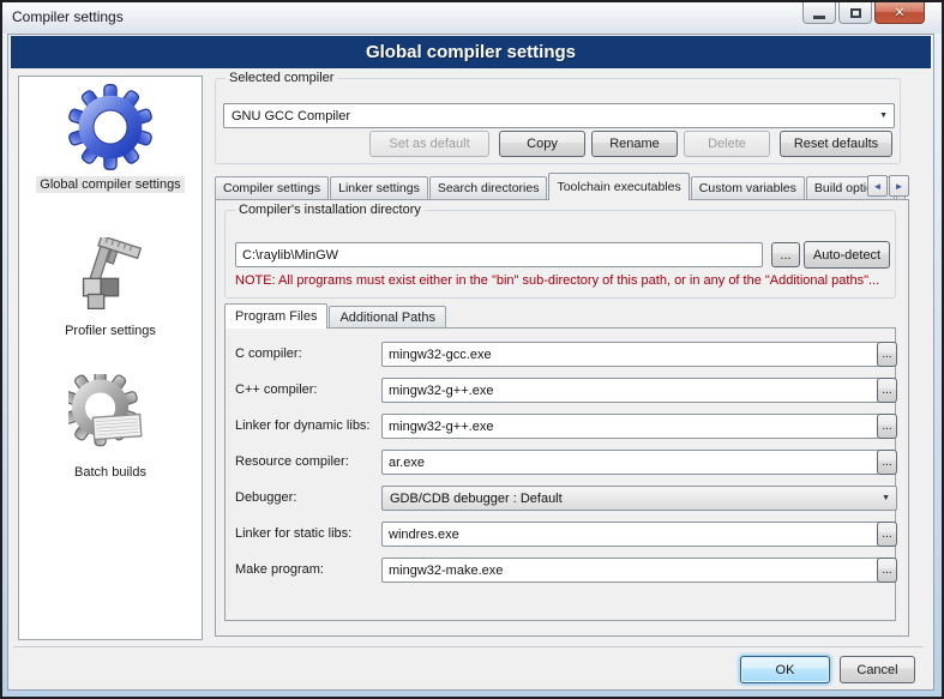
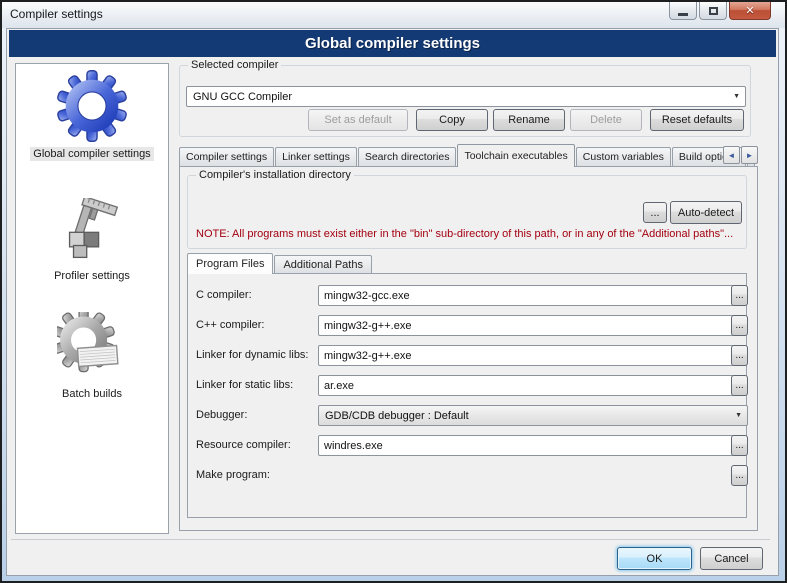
  Compiler settings
  ✕
  Global compiler settings
  Global compiler settings
  Profiler settings
  Batch builds
  Selected compiler
  GNU GCC Compiler
  Set as default
  Copy
  Rename
  Delete
  Reset defaults
  Compiler settings
  Linker settings
  Search directories
  Toolchain executables
  Custom variables
  Build opti
  ◄
  ►
  Compiler's installation directory
- C:\raylib\MinGW
  ...
  Auto-detect
  NOTE: All programs must exist either in the "bin" sub-directory of this path, or in any of the "Additional paths"...
  Program Files
  Additional Paths
  C compiler:
  mingw32-gcc.exe
  ...
  C++ compiler:
  mingw32-g++.exe
  ...
  Linker for dynamic libs:
  mingw32-g++.exe
  ...
- Resource compiler:
+ Linker for static libs:
  ar.exe
  ...
  Debugger:
  GDB/CDB debugger : Default
- Linker for static libs:
+ Resource compiler:
  windres.exe
  ...
  Make program:
- mingw32-make.exe
  ...
  OK
  Cancel
